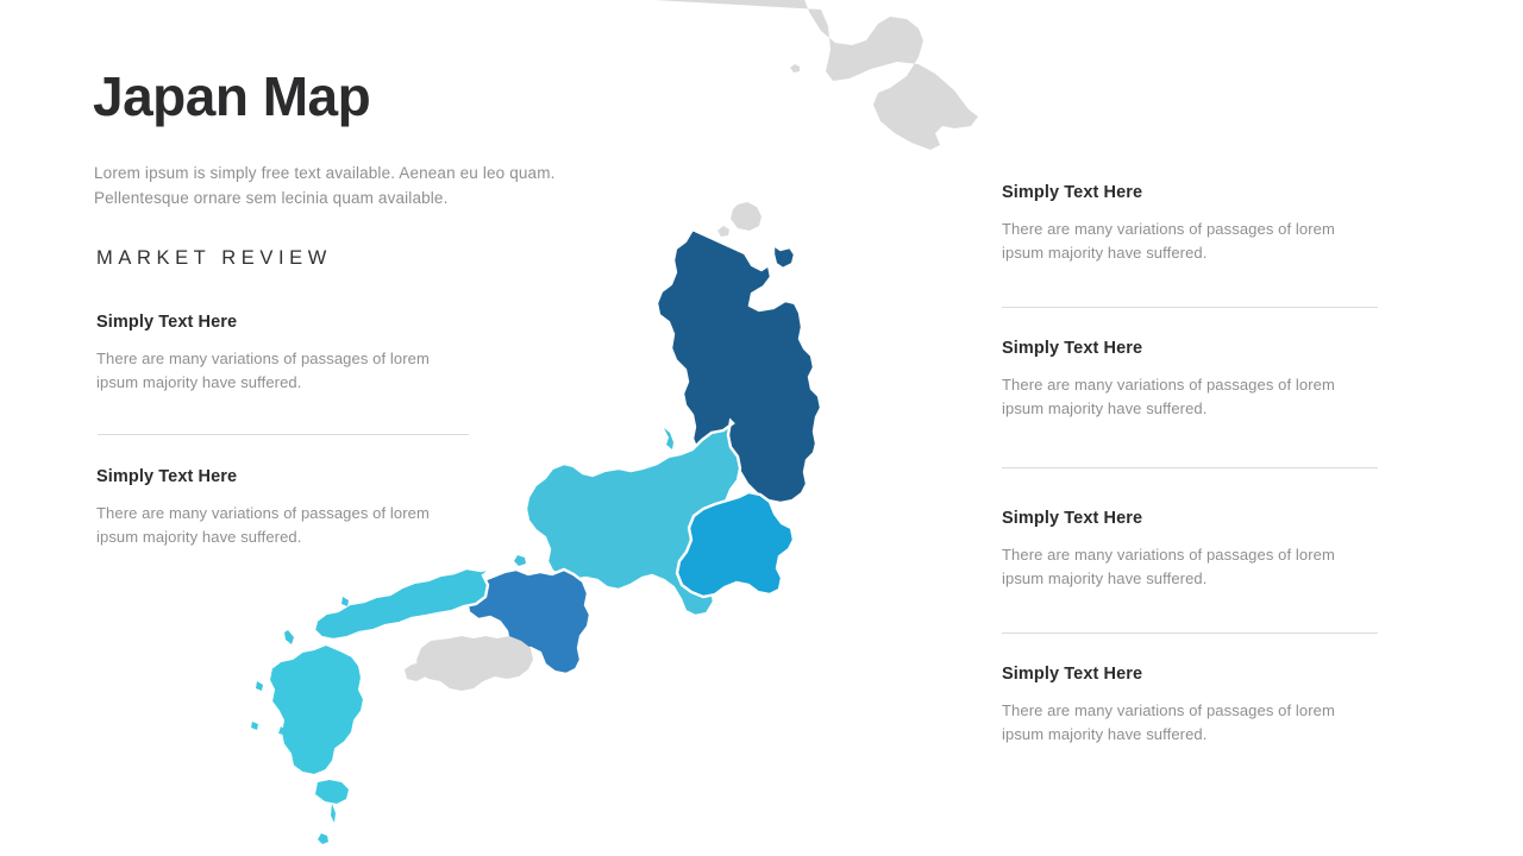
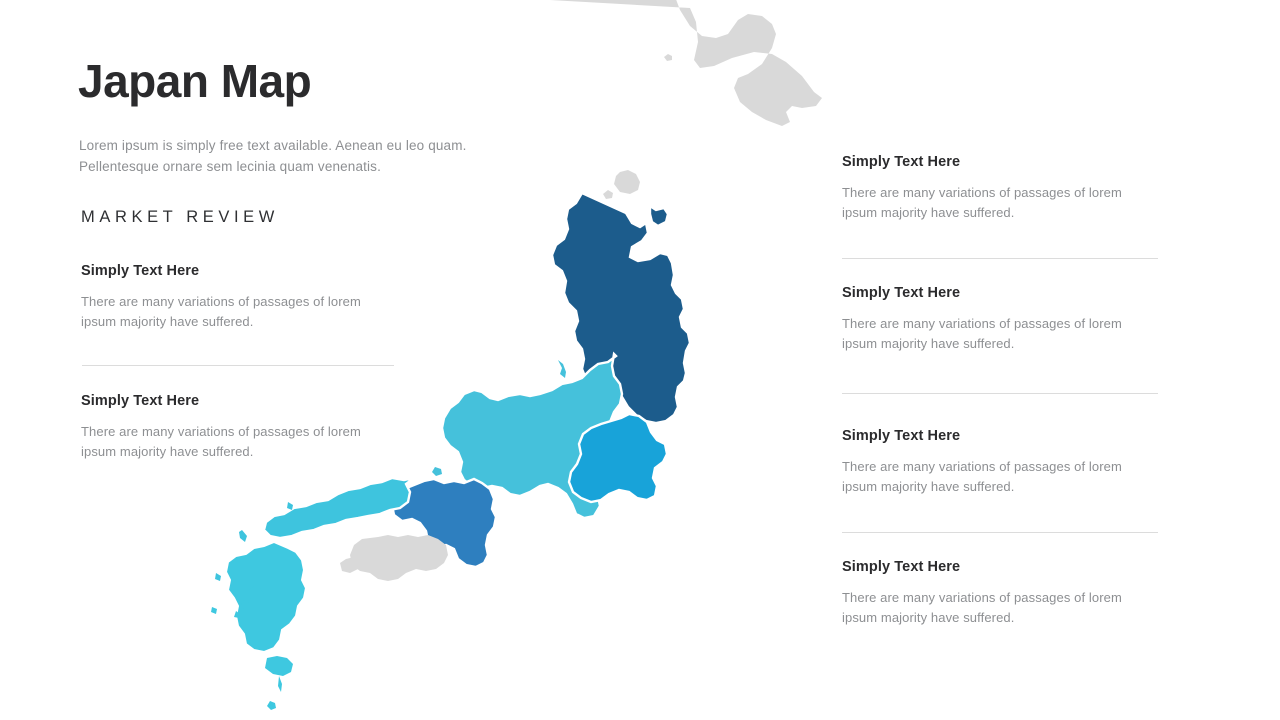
  Japan Map
- Lorem ipsum is simply free text available. Aenean eu leo quam. Pellentesque ornare sem lecinia quam available.
+ Lorem ipsum is simply free text available. Aenean eu leo quam. Pellentesque ornare sem lecinia quam venenatis.
  MARKET REVIEW
  Simply Text Here
  There are many variations of passages of lorem ipsum majority have suffered.
  Simply Text Here
  There are many variations of passages of lorem ipsum majority have suffered.
  Simply Text Here
  There are many variations of passages of lorem ipsum majority have suffered.
  Simply Text Here
  There are many variations of passages of lorem ipsum majority have suffered.
  Simply Text Here
  There are many variations of passages of lorem ipsum majority have suffered.
  Simply Text Here
  There are many variations of passages of lorem ipsum majority have suffered.
